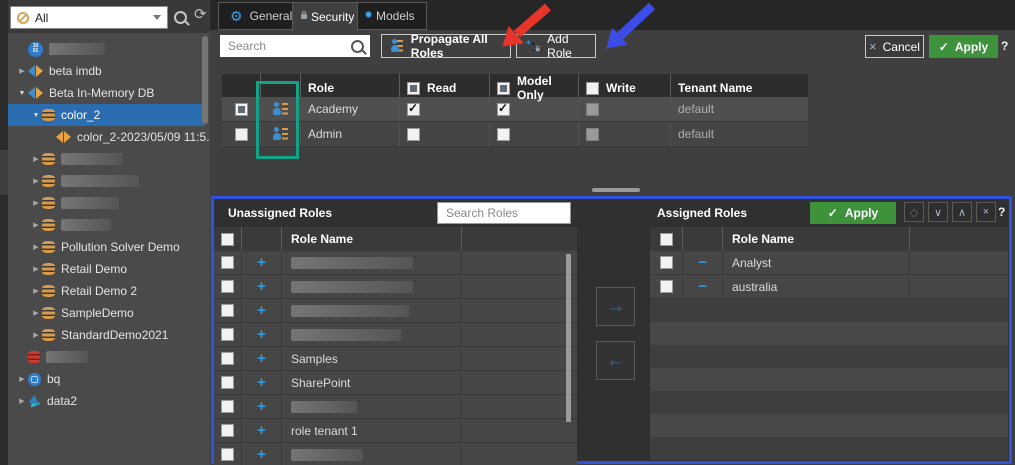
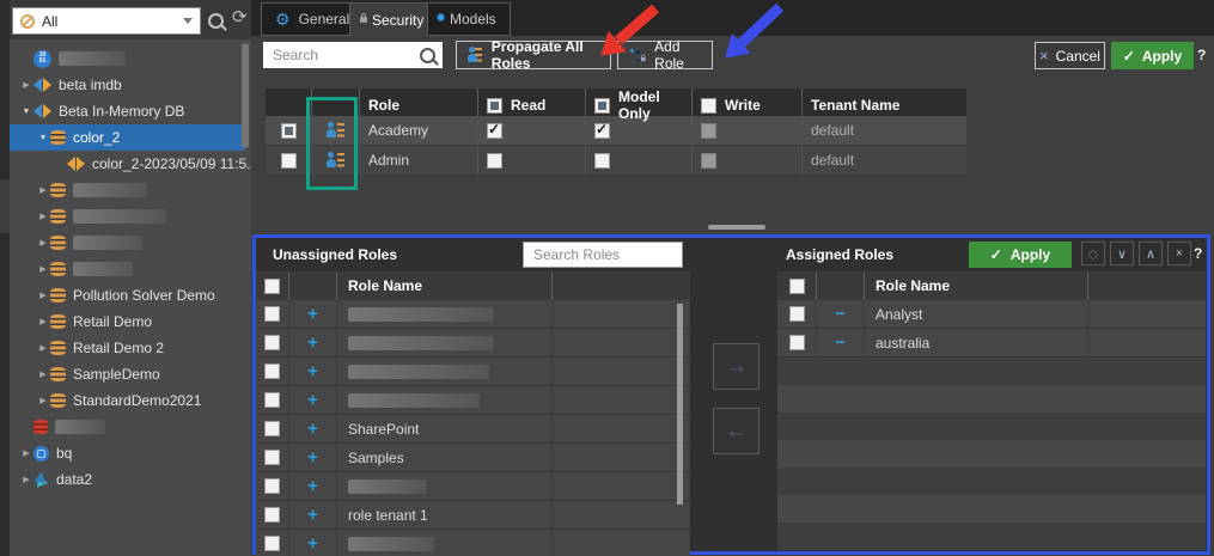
  All
  ⟳
  beta imdb
  Beta In-Memory DB
  color_2
  color_2-2023/05/09 11:5.
  Pollution Solver Demo
  Retail Demo
  Retail Demo 2
  SampleDemo
  StandardDemo2021
  bq
  data2
  ⚙
  General
  Security
  Models
  Search
  Propagate All Roles
  +
  Add Role
  ×
  Cancel
  ✓
  Apply
  ?
  Role
  Read
  Model Only
  Write
  Tenant Name
  Academy
  default
  Admin
  default
  Unassigned Roles
  Search Roles
  Assigned Roles
  ✓
  Apply
  ◇
  ∨
  ∧
  ×
  ?
  Role Name
  +
  +
  +
  +
  +
- Samples
+ SharePoint
  +
- SharePoint
+ Samples
  +
  +
  role tenant 1
  +
  →
  ←
  Role Name
  −
  Analyst
  −
  australia
